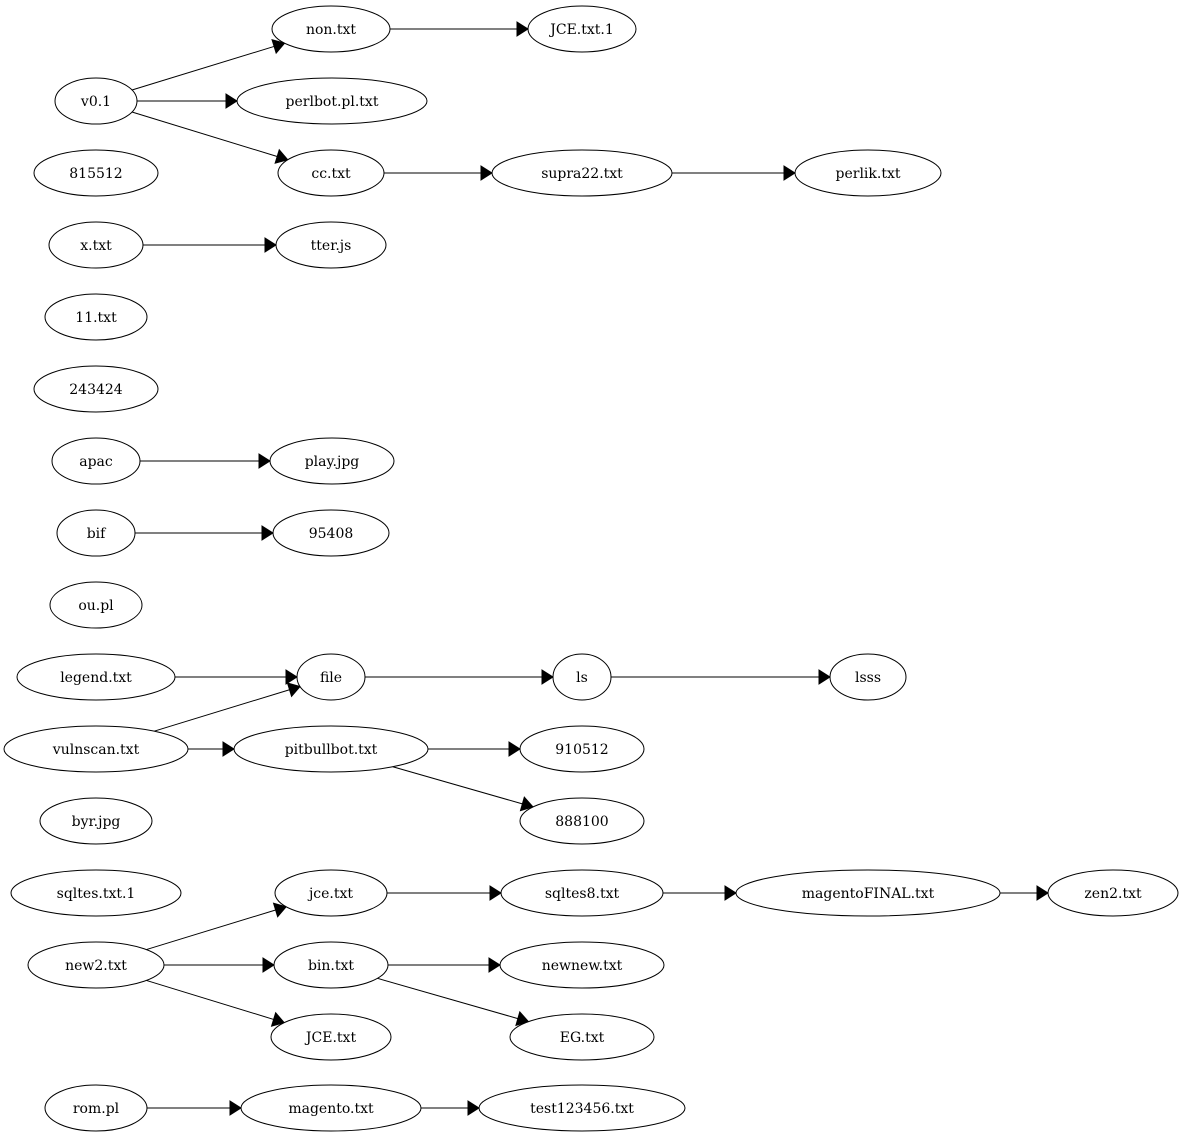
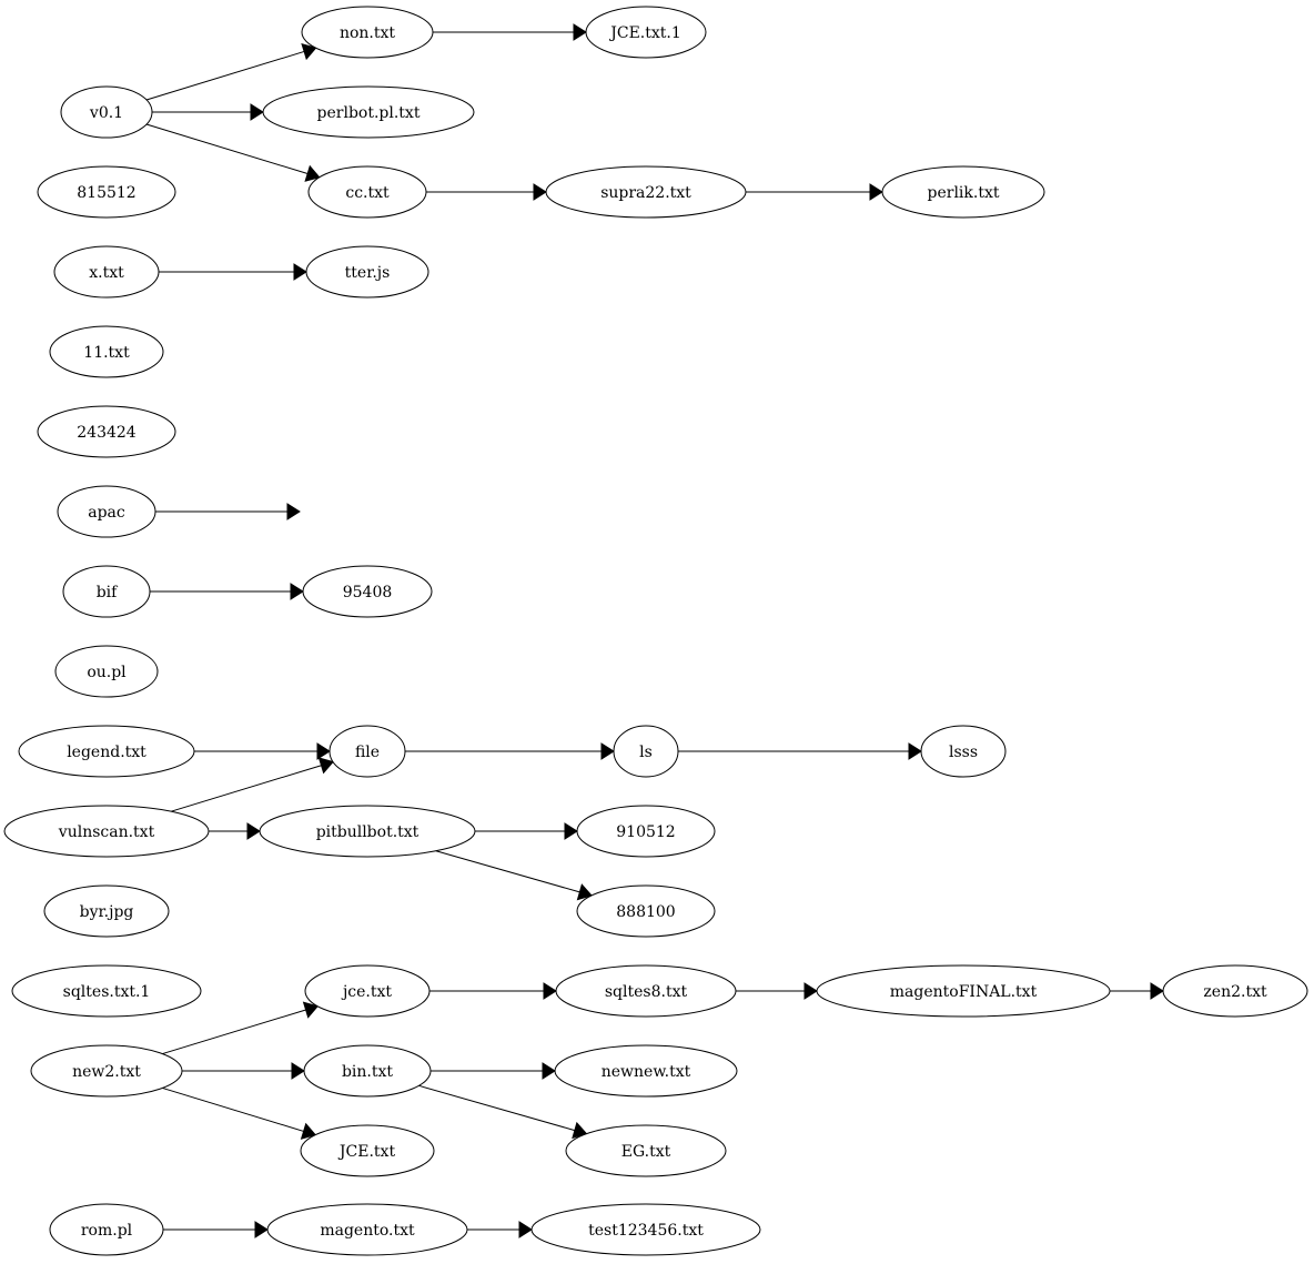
  non.txt
  JCE.txt.1
  v0.1
  perlbot.pl.txt
  815512
  cc.txt
  supra22.txt
  perlik.txt
  x.txt
  tter.js
  11.txt
  243424
  apac
- play.jpg
  bif
  95408
  ou.pl
  legend.txt
  file
  ls
  lsss
  vulnscan.txt
  pitbullbot.txt
  910512
  byr.jpg
  888100
  sqltes.txt.1
  jce.txt
  sqltes8.txt
  magentoFINAL.txt
  zen2.txt
  new2.txt
  bin.txt
  newnew.txt
  JCE.txt
  EG.txt
  rom.pl
  magento.txt
  test123456.txt
